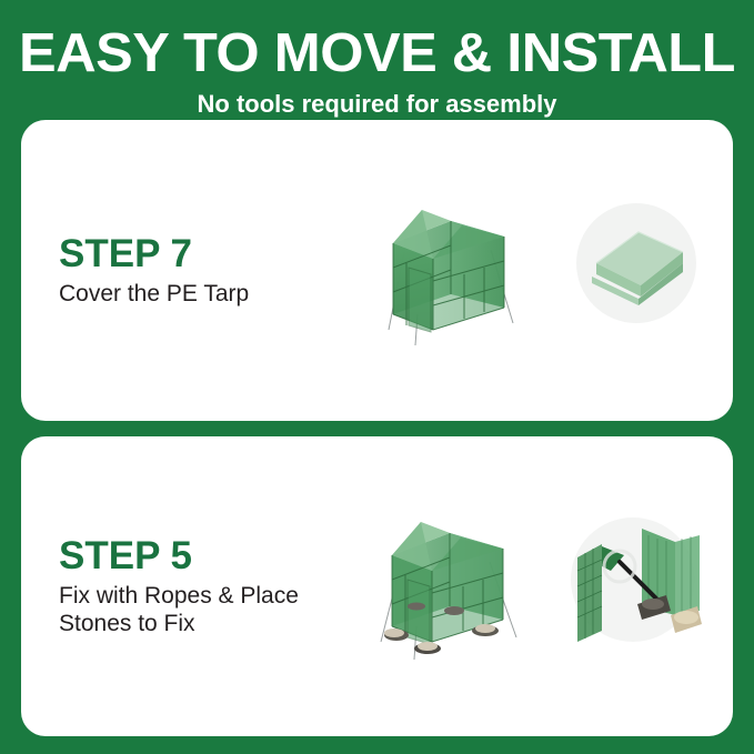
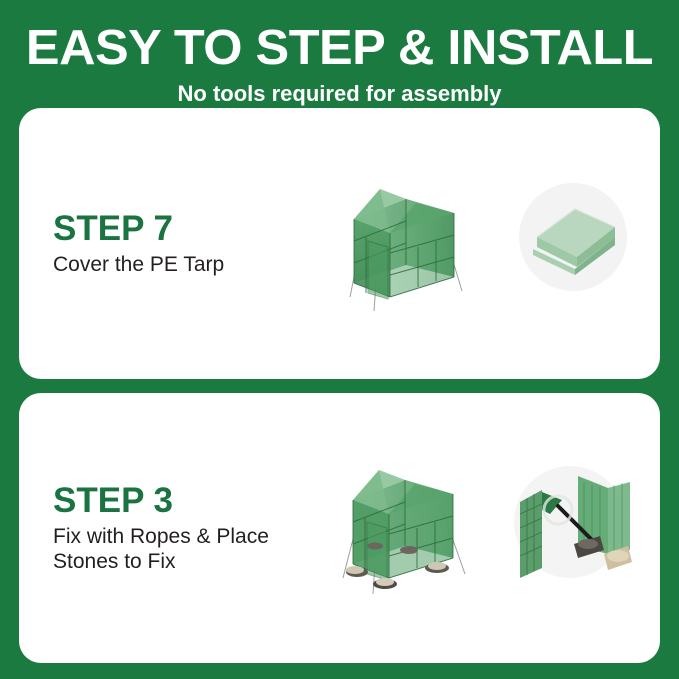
- EASY TO MOVE & INSTALL
+ EASY TO STEP & INSTALL
  No tools required for assembly
  STEP 7
  Cover the PE Tarp
- STEP 5
+ STEP 3
  Fix with Ropes & Place
  Stones to Fix
